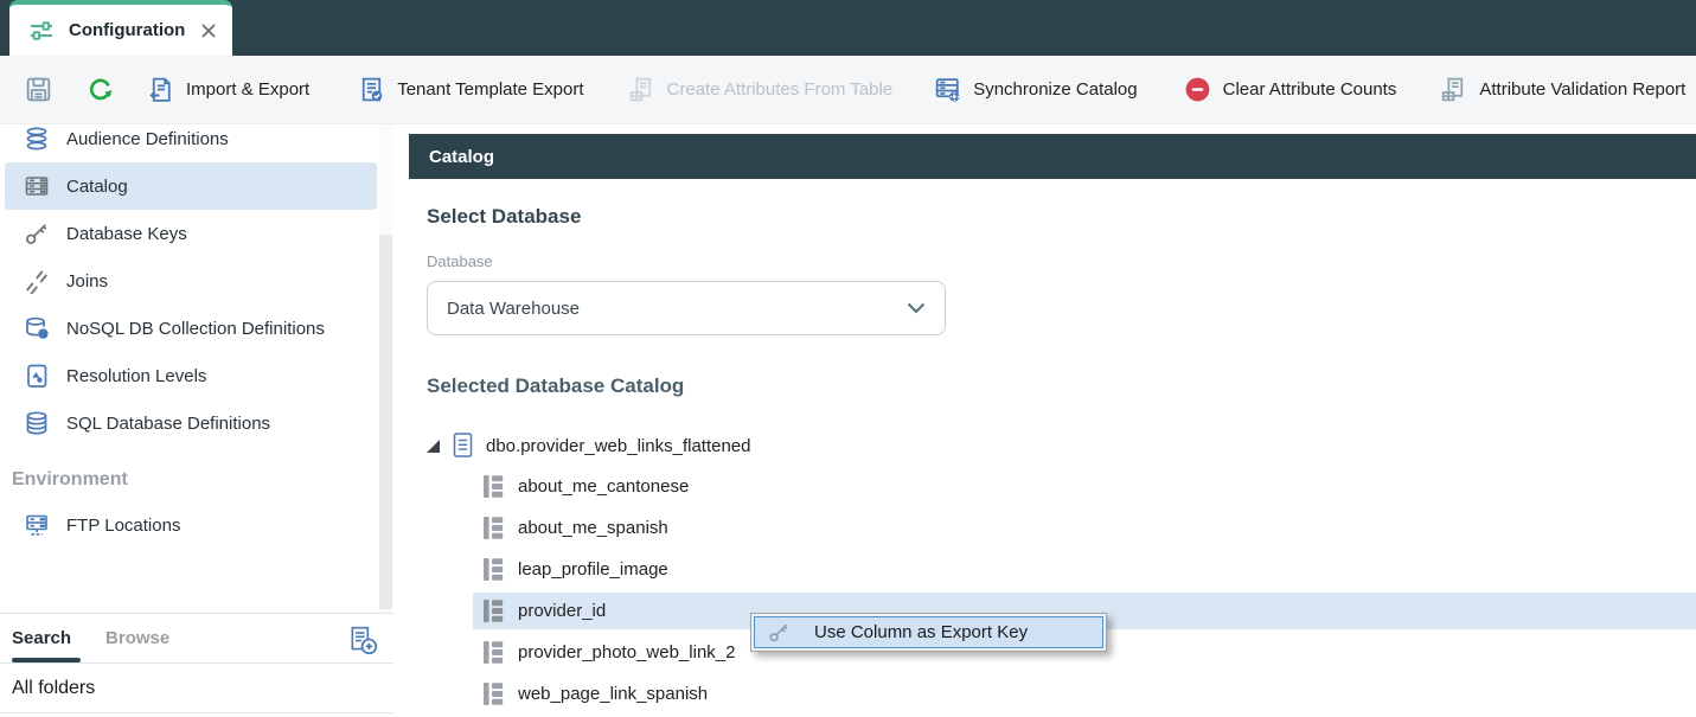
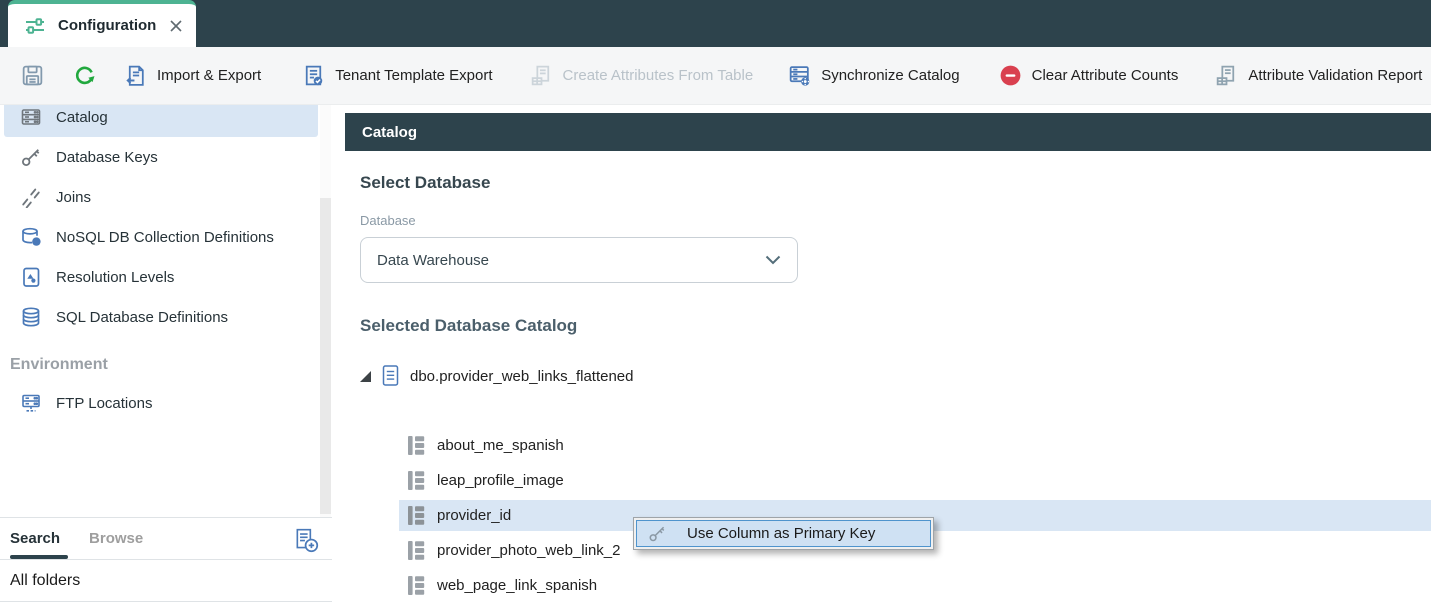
  Configuration
  Import & Export
  Tenant Template Export
  Create Attributes From Table
  Synchronize Catalog
  Clear Attribute Counts
  Attribute Validation Report
- Audience Definitions
  Catalog
  Database Keys
  Joins
  NoSQL DB Collection Definitions
  Resolution Levels
  SQL Database Definitions
  Environment
  FTP Locations
  Search
  Browse
  All folders
  Catalog
  Select Database
  Database
  Data Warehouse
  Selected Database Catalog
  dbo.provider_web_links_flattened
- about_me_cantonese
  about_me_spanish
  leap_profile_image
  provider_id
  provider_photo_web_link_2
  web_page_link_spanish
- Use Column as Export Key
+ Use Column as Primary Key
